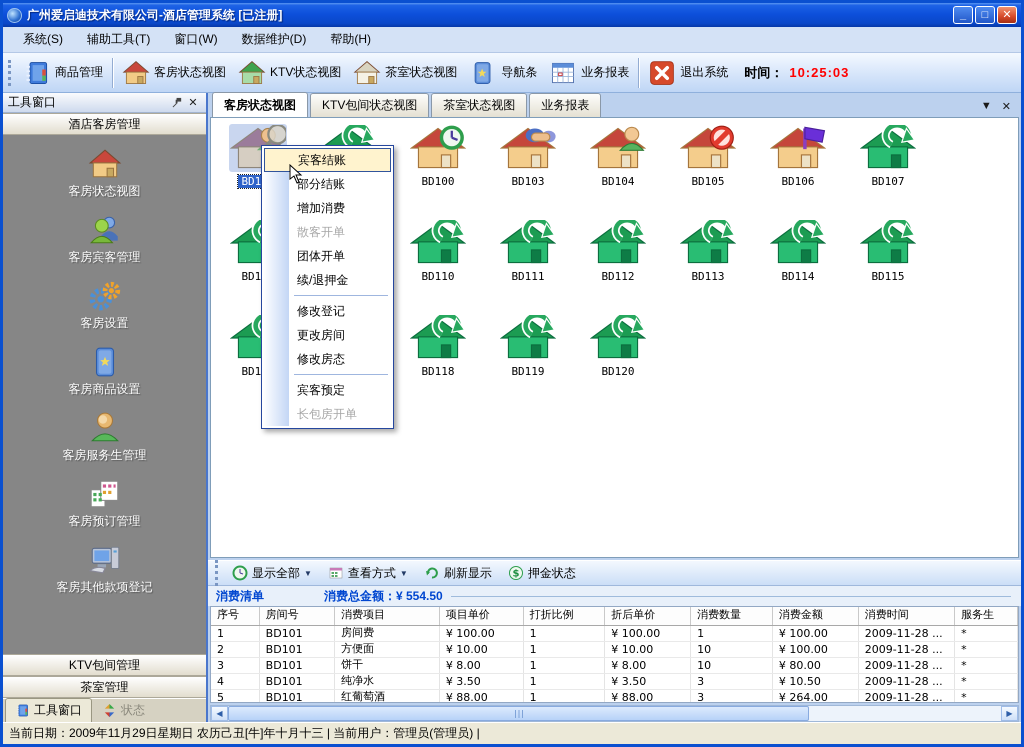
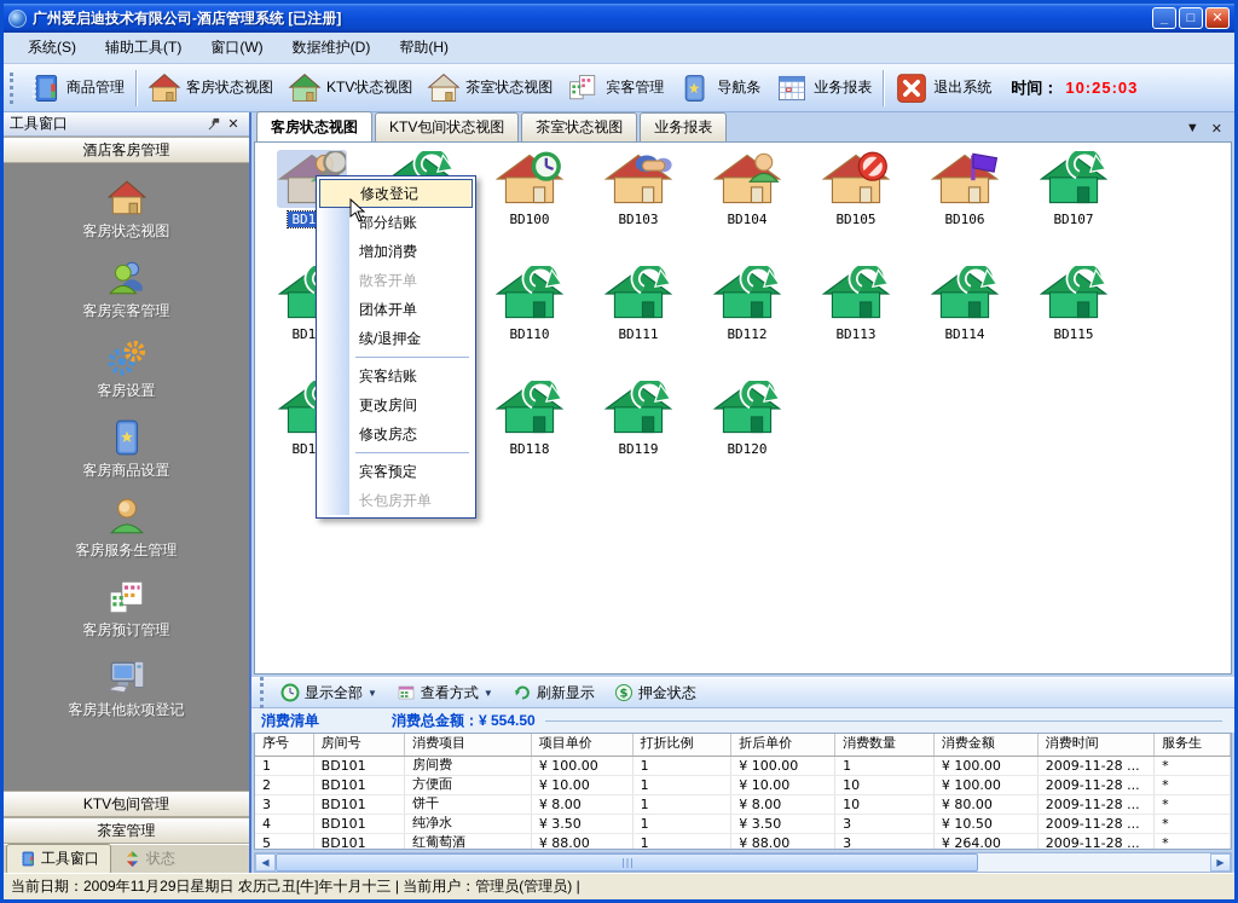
  广州爱启迪技术有限公司-酒店管理系统 [已注册]
  _
  □
  ✕
  系统(S)
  辅助工具(T)
  窗口(W)
  数据维护(D)
  帮助(H)
  商品管理
  客房状态视图
  KTV状态视图
  茶室状态视图
+ 宾客管理
  导航条
  业务报表
  退出系统
  时间：
  10:25:03
  工具窗口
  ✕
  酒店客房管理
  客房状态视图
  客房宾客管理
  客房设置
  客房商品设置
  客房服务生管理
  客房预订管理
  客房其他款项登记
  KTV包间管理
  茶室管理
  工具窗口
  状态
  客房状态视图
  KTV包间状态视图
  茶室状态视图
  业务报表
  ▼
  ✕
  BD100
  BD103
  BD104
  BD105
  BD106
  BD107
  BD110
  BD111
  BD112
  BD113
  BD114
  BD115
  BD118
  BD119
  BD120
- 宾客结账
+ 修改登记
  部分结账
  增加消费
  散客开单
  团体开单
  续/退押金
- 修改登记
+ 宾客结账
  更改房间
  修改房态
  宾客预定
  长包房开单
  显示全部
  ▼
  查看方式
  ▼
  刷新显示
  $
  押金状态
  消费清单
  消费总金额：
  ¥ 554.50
  序号	房间号	消费项目	项目单价	打折比例	折后单价	消费数量	消费金额	消费时间	服务生
  1	BD101	房间费	¥ 100.00	1	¥ 100.00	1	¥ 100.00	2009-11-28 ...	*
  2	BD101	方便面	¥ 10.00	1	¥ 10.00	10	¥ 100.00	2009-11-28 ...	*
  3	BD101	饼干	¥ 8.00	1	¥ 8.00	10	¥ 80.00	2009-11-28 ...	*
  4	BD101	纯净水	¥ 3.50	1	¥ 3.50	3	¥ 10.50	2009-11-28 ...	*
  5	BD101	红葡萄酒	¥ 88.00	1	¥ 88.00	3	¥ 264.00	2009-11-28 ...	*
  ◀
  ▶
  当前日期：2009年11月29日星期日 农历己丑[牛]年十月十三 | 当前用户：管理员(管理员) |
